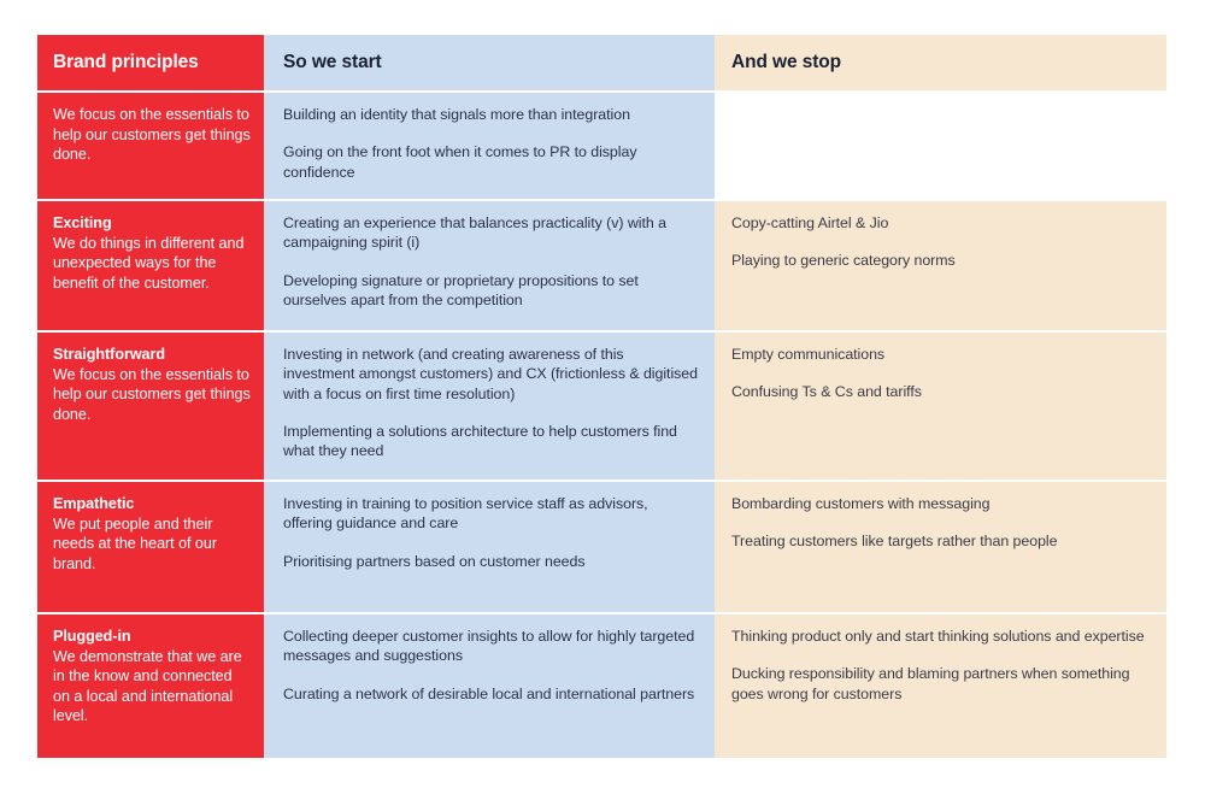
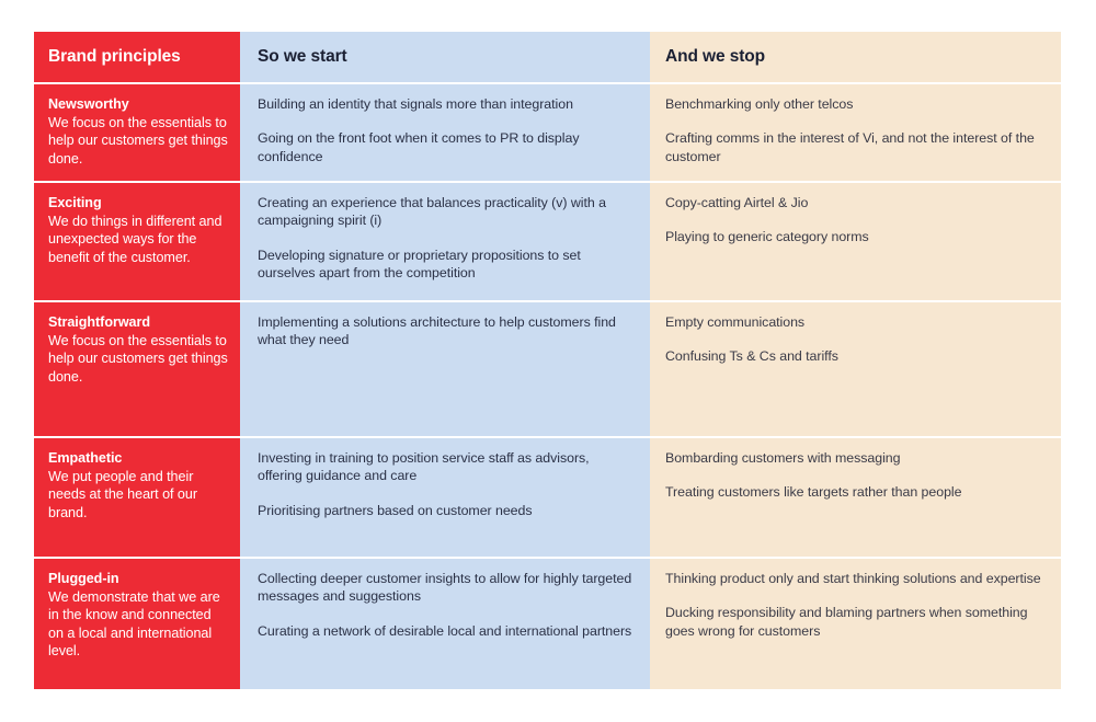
  Brand principles
  So we start
  And we stop
+ Newsworthy
  We focus on the essentials to help our customers get things done.
  Building an identity that signals more than integration
  Going on the front foot when it comes to PR to display confidence
+ Benchmarking only other telcos
+ Crafting comms in the interest of Vi, and not the interest of the customer
  Exciting
  We do things in different and unexpected ways for the benefit of the customer.
  Creating an experience that balances practicality (v) with a campaigning spirit (i)
  Developing signature or proprietary propositions to set ourselves apart from the competition
  Copy-catting Airtel & Jio
  Playing to generic category norms
  Straightforward
  We focus on the essentials to help our customers get things done.
- Investing in network (and creating awareness of this investment amongst customers) and CX (frictionless & digitised with a focus on first time resolution)
  Implementing a solutions architecture to help customers find what they need
  Empty communications
  Confusing Ts & Cs and tariffs
  Empathetic
  We put people and their needs at the heart of our brand.
  Investing in training to position service staff as advisors, offering guidance and care
  Prioritising partners based on customer needs
  Bombarding customers with messaging
  Treating customers like targets rather than people
  Plugged-in
  We demonstrate that we are in the know and connected on a local and international level.
  Collecting deeper customer insights to allow for highly targeted messages and suggestions
  Curating a network of desirable local and international partners
  Thinking product only and start thinking solutions and expertise
  Ducking responsibility and blaming partners when something goes wrong for customers
